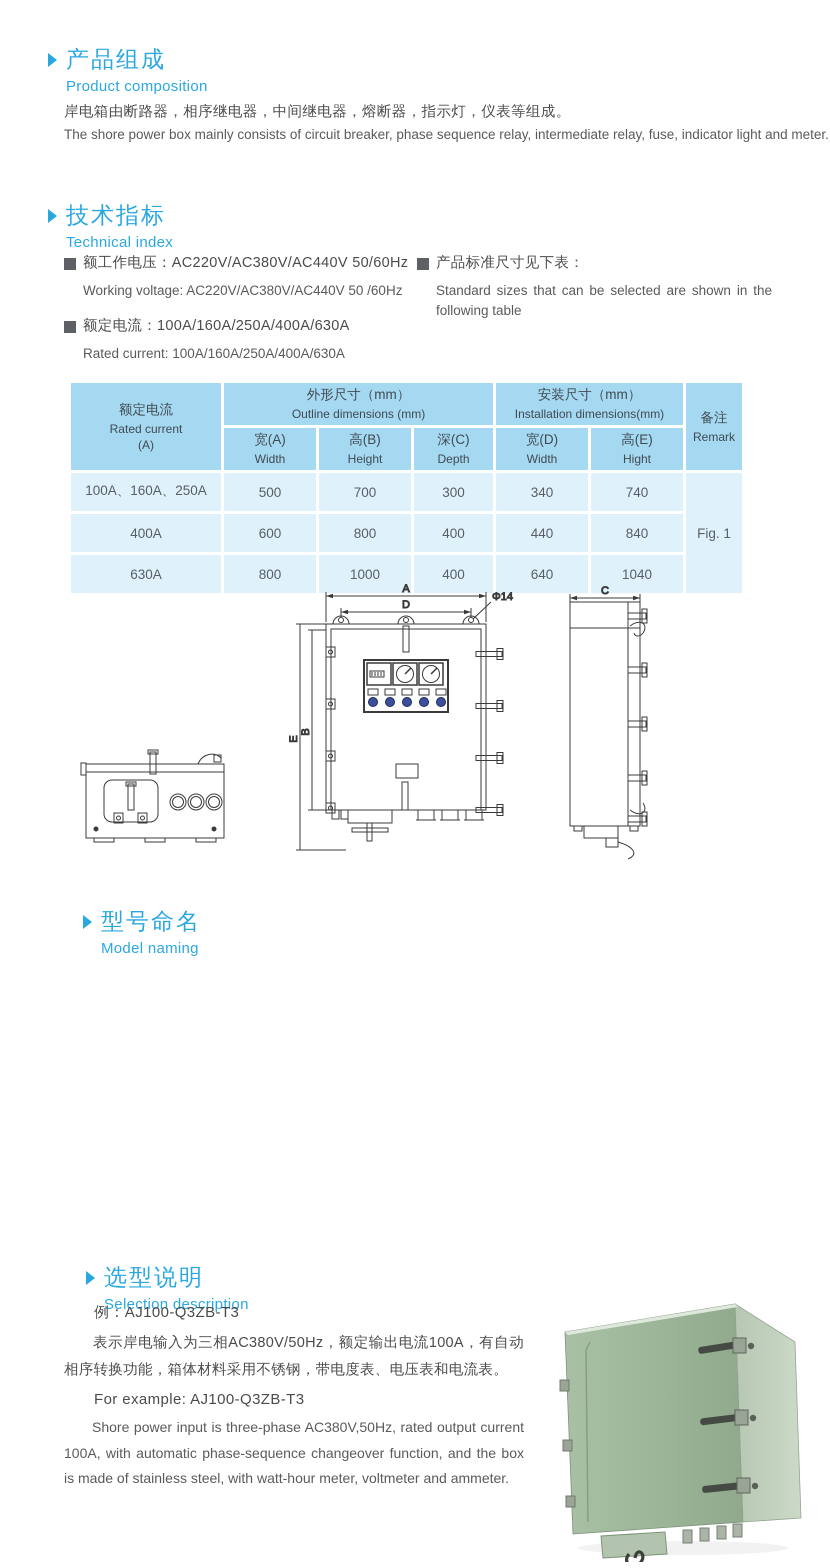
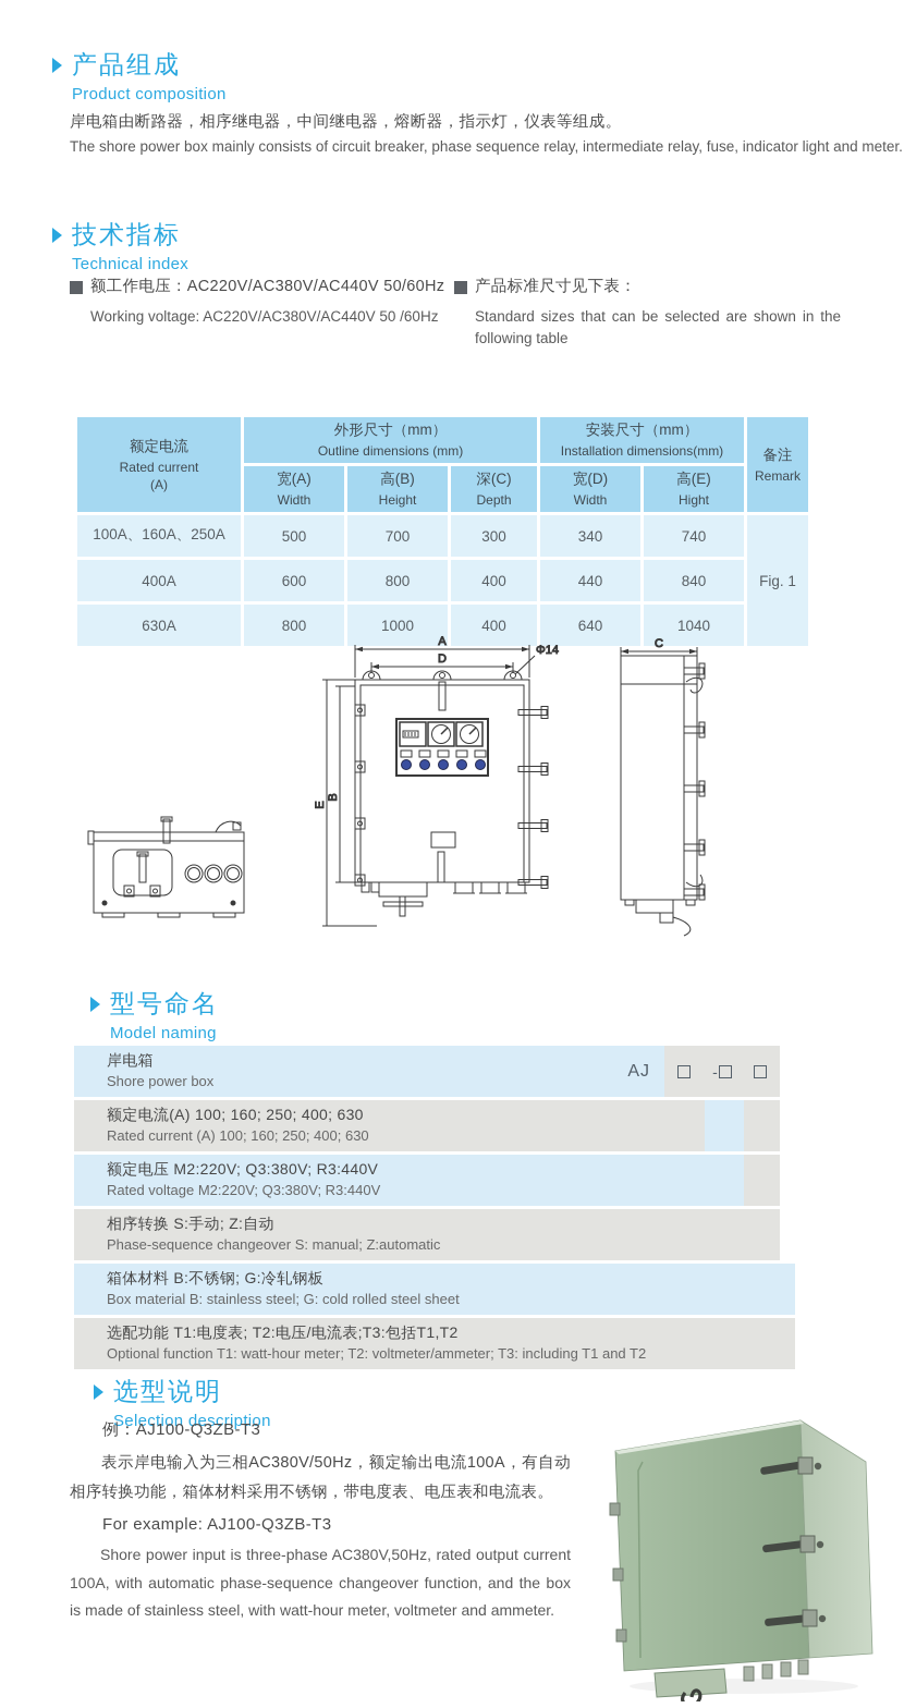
  产品组成
  Product composition
  岸电箱由断路器，相序继电器，中间继电器，熔断器，指示灯，仪表等组成。
  The shore power box mainly consists of circuit breaker, phase sequence relay, intermediate relay, fuse, indicator light and meter.
  技术指标
  Technical index
  额工作电压：AC220V/AC380V/AC440V 50/60Hz
  Working voltage: AC220V/AC380V/AC440V 50 /60Hz
- 额定电流：100A/160A/250A/400A/630A
- Rated current: 100A/160A/250A/400A/630A
  产品标准尺寸见下表：
  Standard sizes that can be selected are shown in the following table
  额定电流 Rated current (A)	外形尺寸（mm） Outline dimensions (mm)	安装尺寸（mm） Installation dimensions(mm)	备注 Remark
  宽(A)Width	高(B)Height	深(C)Depth	宽(D)Width	高(E)Hight
  100A、160A、250A	500	700	300	340	740	Fig. 1
  400A	600	800	400	440	840
  630A	800	1000	400	640	1040
  A
  D
  Φ14
  C
  型号命名
  Model naming
+ 岸电箱
+ Shore power box
+ AJ
+ -
+ 额定电流(A) 100; 160; 250; 400; 630
+ Rated current (A) 100; 160; 250; 400; 630
+ 额定电压 M2:220V; Q3:380V; R3:440V
+ Rated voltage M2:220V; Q3:380V; R3:440V
+ 相序转换 S:手动; Z:自动
+ Phase-sequence changeover S: manual; Z:automatic
+ 箱体材料 B:不锈钢; G:冷轧钢板
+ Box material B: stainless steel; G: cold rolled steel sheet
+ 选配功能 T1:电度表; T2:电压/电流表;T3:包括T1,T2
+ Optional function T1: watt-hour meter; T2: voltmeter/ammeter; T3: including T1 and T2
  选型说明
  Selection description
  例：AJ100-Q3ZB-T3
  表示岸电输入为三相AC380V/50Hz，额定输出电流100A，有自动相序转换功能，箱体材料采用不锈钢，带电度表、电压表和电流表。
  For example: AJ100-Q3ZB-T3
  Shore power input is three-phase AC380V,50Hz, rated output current 100A, with automatic phase-sequence changeover function, and the box is made of stainless steel, with watt-hour meter, voltmeter and ammeter.
